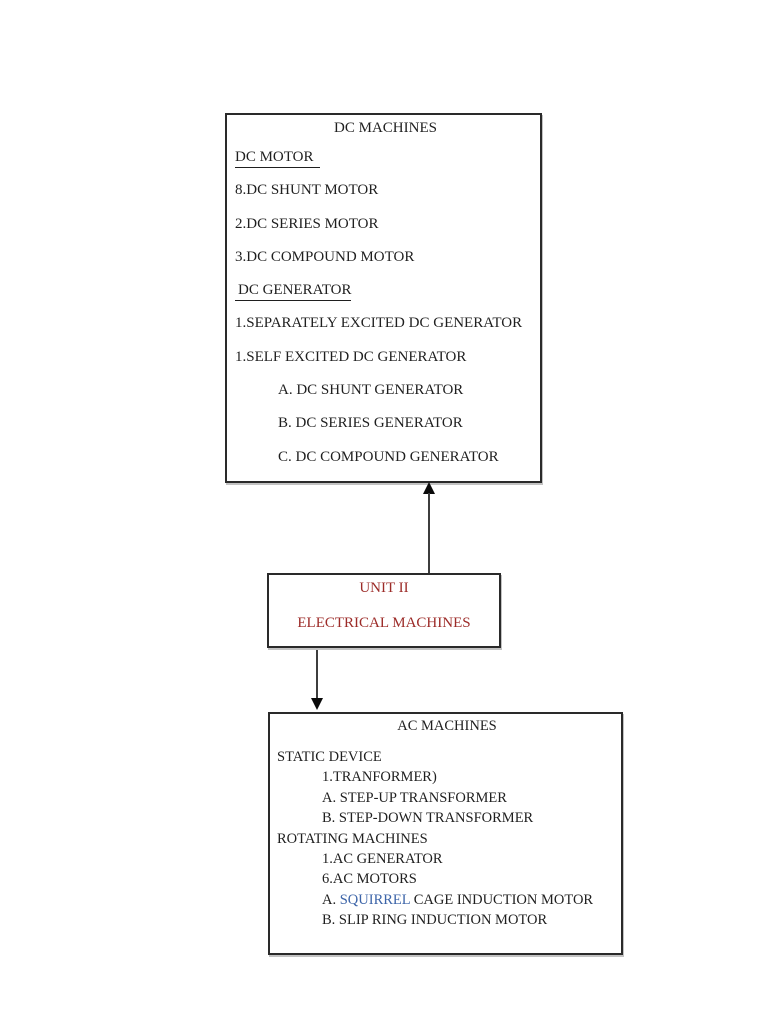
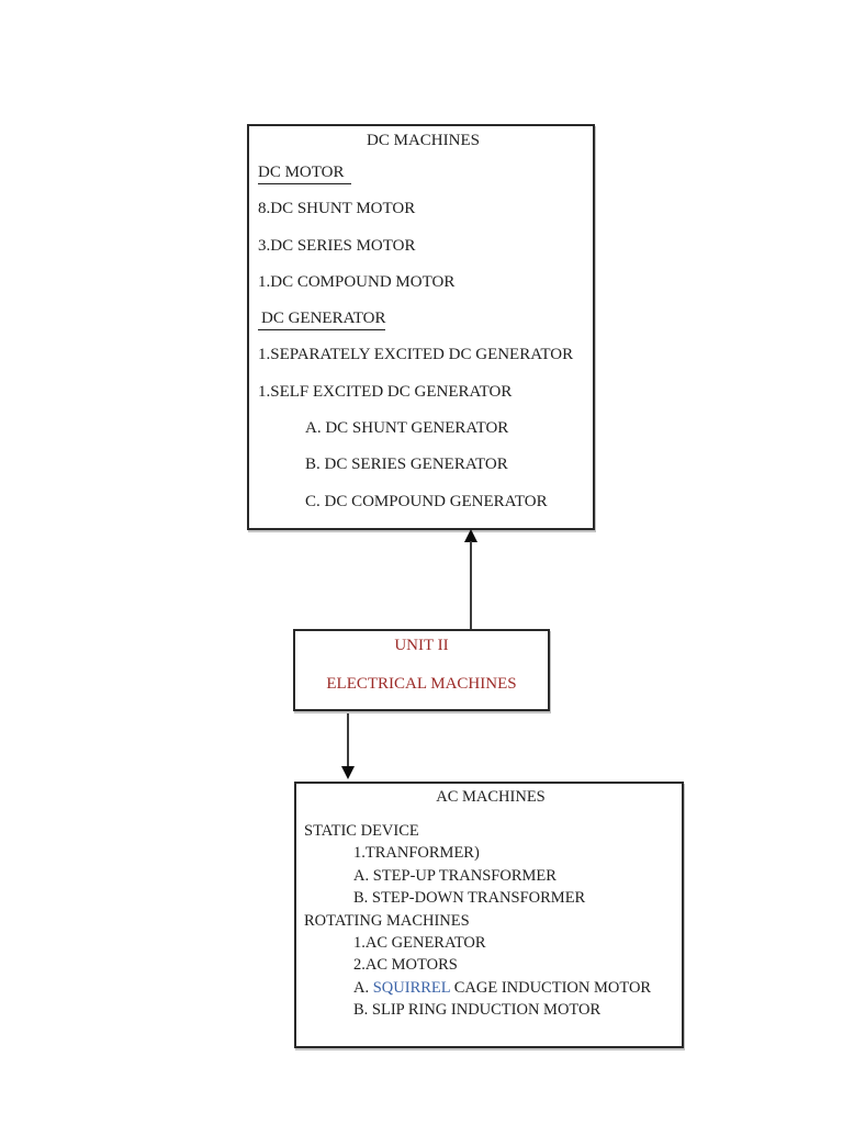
  DC MACHINES
  DC MOTOR
  8.DC SHUNT MOTOR
- 2.DC SERIES MOTOR
+ 3.DC SERIES MOTOR
- 3.DC COMPOUND MOTOR
+ 1.DC COMPOUND MOTOR
  DC GENERATOR
  1.SEPARATELY EXCITED DC GENERATOR
  1.SELF EXCITED DC GENERATOR
  A. DC SHUNT GENERATOR
  B. DC SERIES GENERATOR
  C. DC COMPOUND GENERATOR
  UNIT II
  ELECTRICAL MACHINES
  AC MACHINES
  STATIC DEVICE
  1.TRANFORMER)
  A. STEP-UP TRANSFORMER
  B. STEP-DOWN TRANSFORMER
  ROTATING MACHINES
  1.AC GENERATOR
- 6.AC MOTORS
+ 2.AC MOTORS
  A. SQUIRREL CAGE INDUCTION MOTOR
  B. SLIP RING INDUCTION MOTOR
